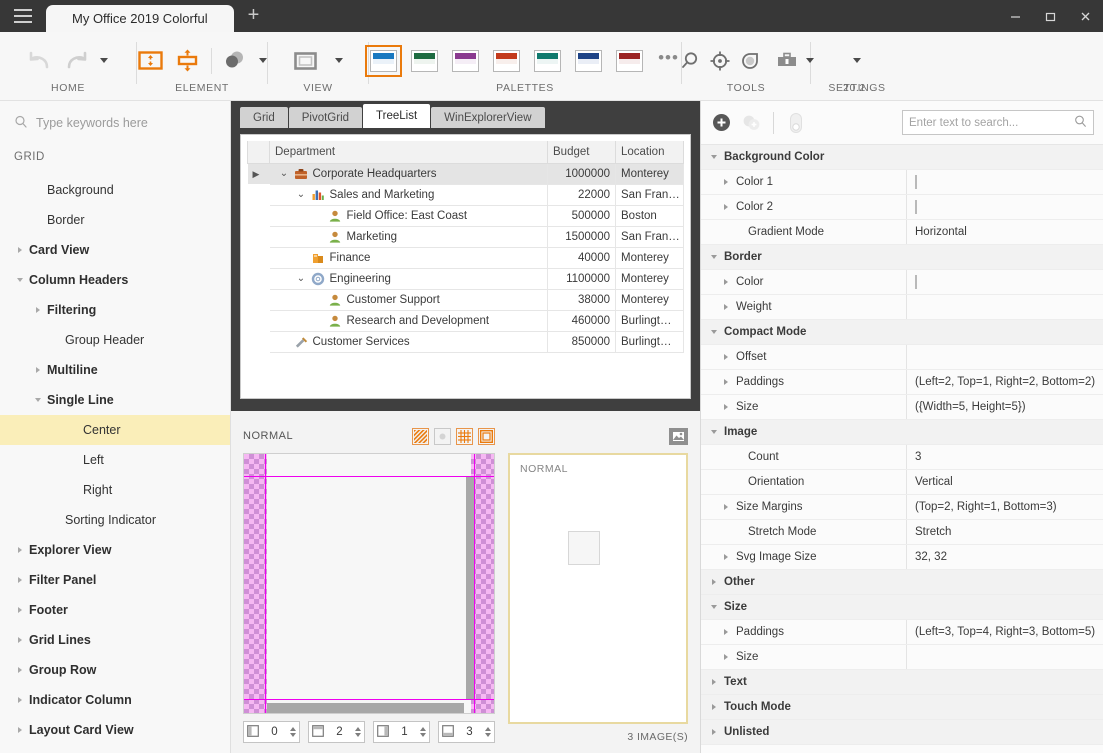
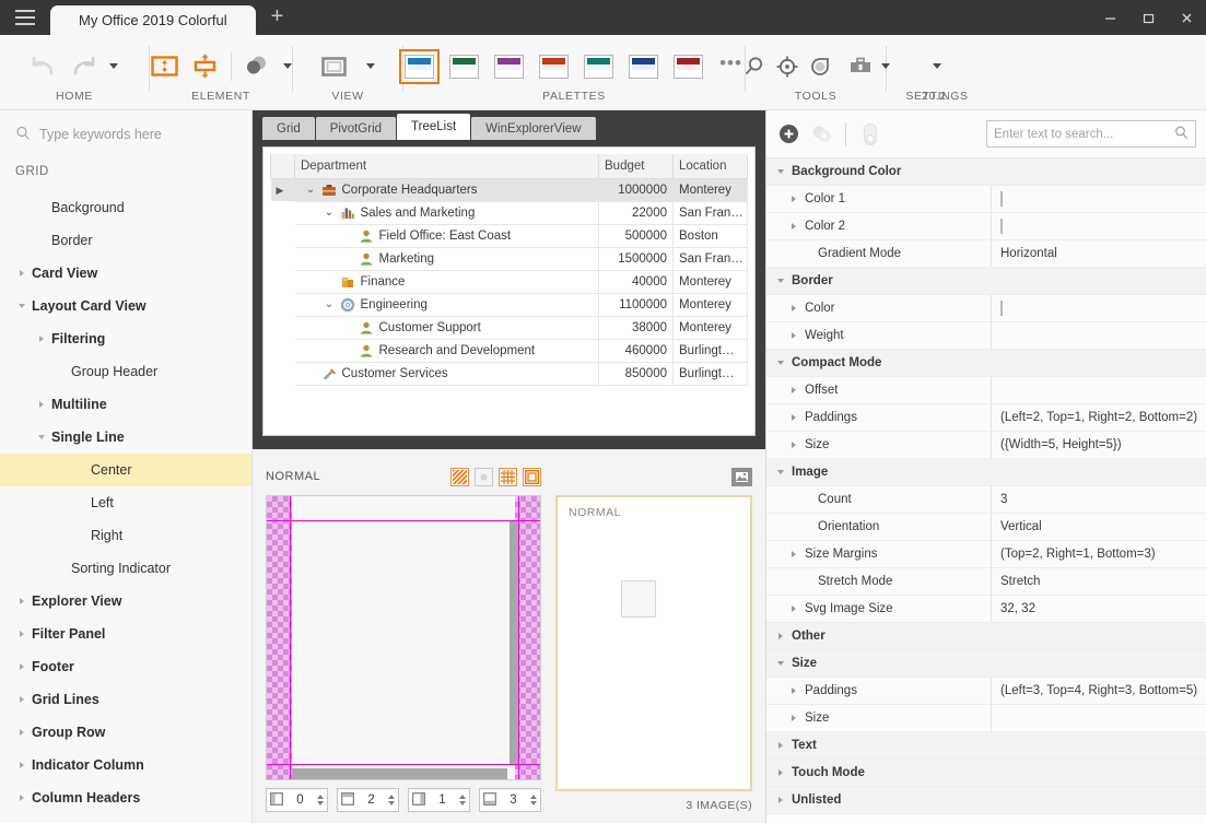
  My Office 2019 Colorful
  +
  HOME
  ELEMENT
  VIEW
  •••
  PALETTES
  TOOLS
  SETTINGS
  20.2
  Type keywords here
  GRID
  Background
  Border
  Card View
- Column Headers
+ Layout Card View
  Filtering
  Group Header
  Multiline
  Single Line
  Center
  Left
  Right
  Sorting Indicator
  Explorer View
  Filter Panel
  Footer
  Grid Lines
  Group Row
  Indicator Column
- Layout Card View
+ Column Headers
  Grid
  PivotGrid
  TreeList
  WinExplorerView
  	Department	Budget	Location
  ▶	⌄ Corporate Headquarters	1000000	Monterey
  	⌄ Sales and Marketing	22000	San Fran…
  	Field Office: East Coast	500000	Boston
  	Marketing	1500000	San Fran…
  	Finance	40000	Monterey
  	⌄ Engineering	1100000	Monterey
  	Customer Support	38000	Monterey
  	Research and Development	460000	Burlingt…
  	Customer Services	850000	Burlingt…
  NORMAL
  0
  2
  1
  3
  NORMAL
  3 IMAGE(S)
  Enter text to search...
  Background Color
  Color 1
  Color 2
  Gradient Mode
  Horizontal
  Border
  Color
  Weight
  Compact Mode
  Offset
  Paddings
  (Left=2, Top=1, Right=2, Bottom=2)
  Size
  ({Width=5, Height=5})
  Image
  Count
  3
  Orientation
  Vertical
  Size Margins
  (Top=2, Right=1, Bottom=3)
  Stretch Mode
  Stretch
  Svg Image Size
  32, 32
  Other
  Size
  Paddings
  (Left=3, Top=4, Right=3, Bottom=5)
  Size
  Text
  Touch Mode
  Unlisted
